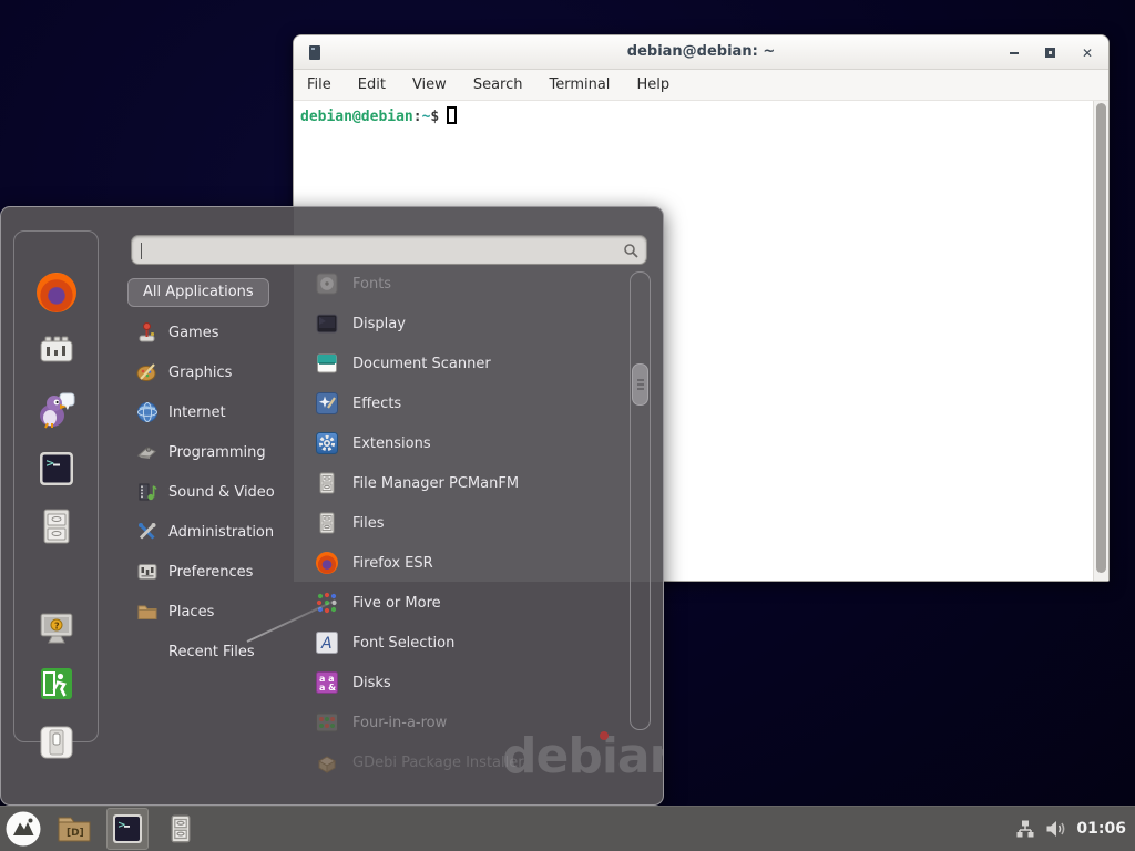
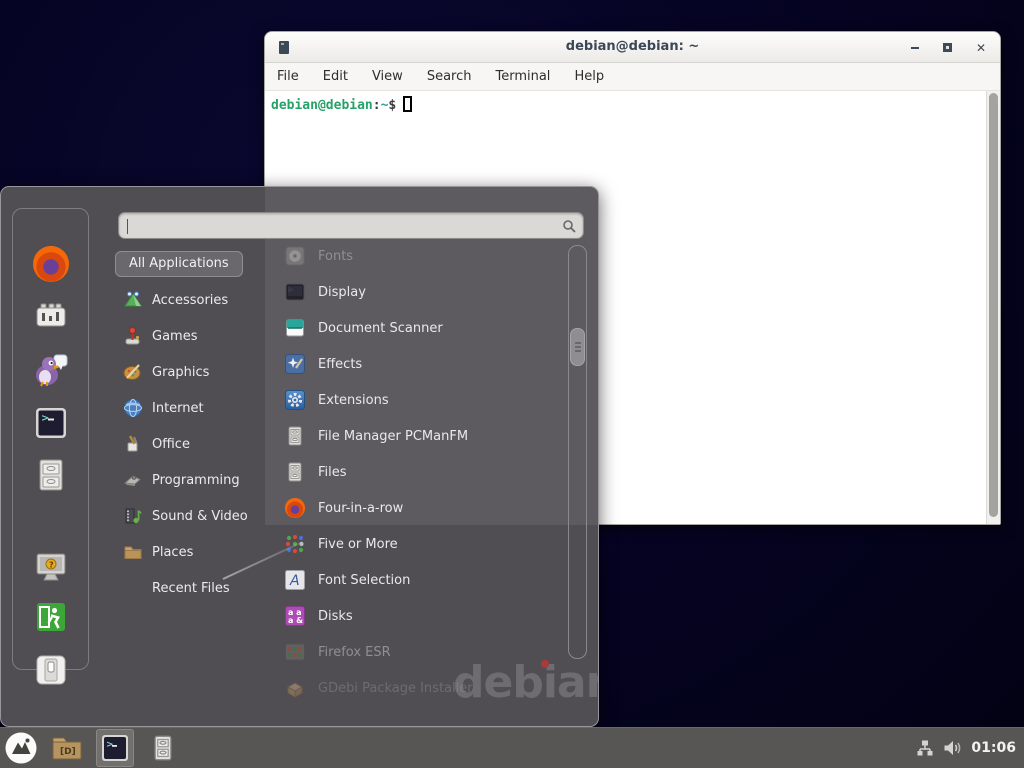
  debian@debian: ~
  ✕
  File
  Edit
  View
  Search
  Terminal
  Help
  debian@debian:~$
  debia
  >
  ?
  All Applications
+ Accessories
  Games
  Graphics
  Internet
+ Office
  Programming
  Sound & Video
- Administration
- Preferences
  Places
  Recent Files
  Fonts
  Display
  Document Scanner
  Effects
  Extensions
  File Manager PCManFM
  Files
- Firefox ESR
+ Four-in-a-row
  Five or More
  A
  Font Selection
  a a
  a &
  Disks
- Four-in-a-row
+ Firefox ESR
  GDebi Package Installer
  [D]
  >
  01:06
